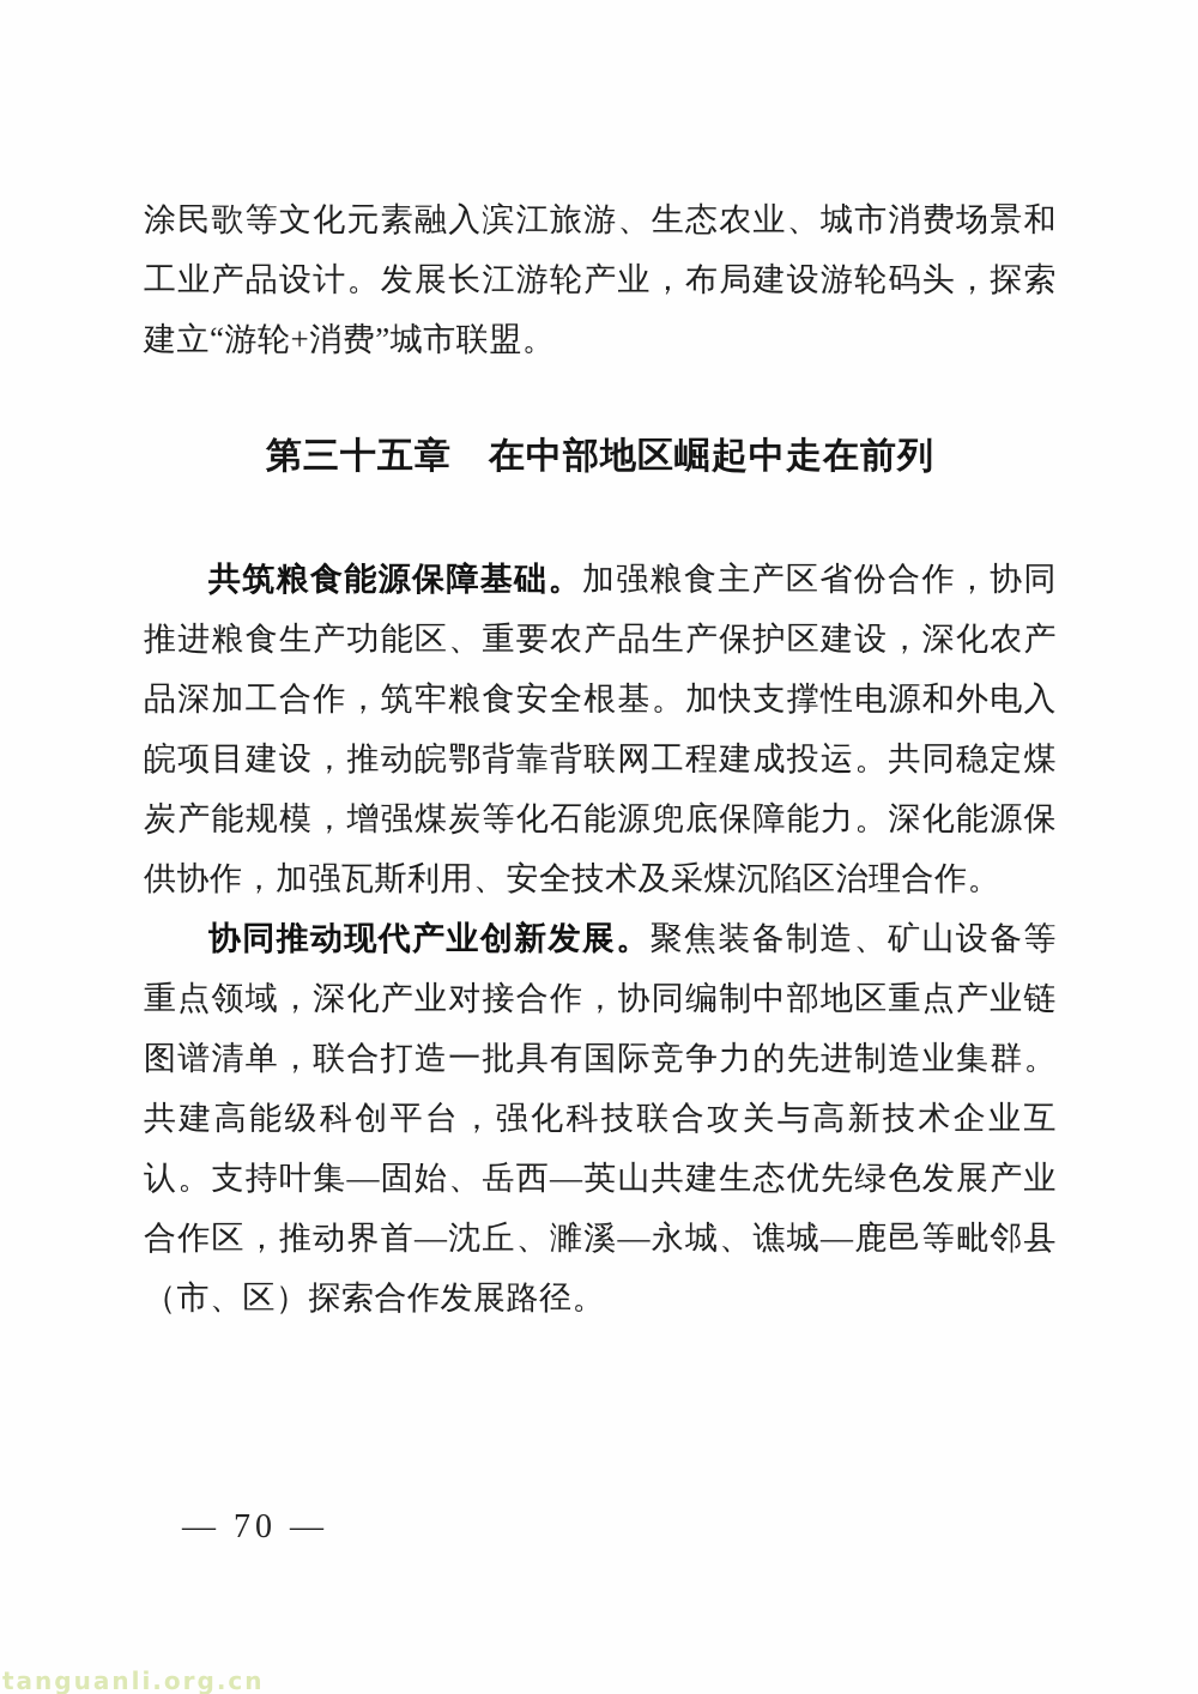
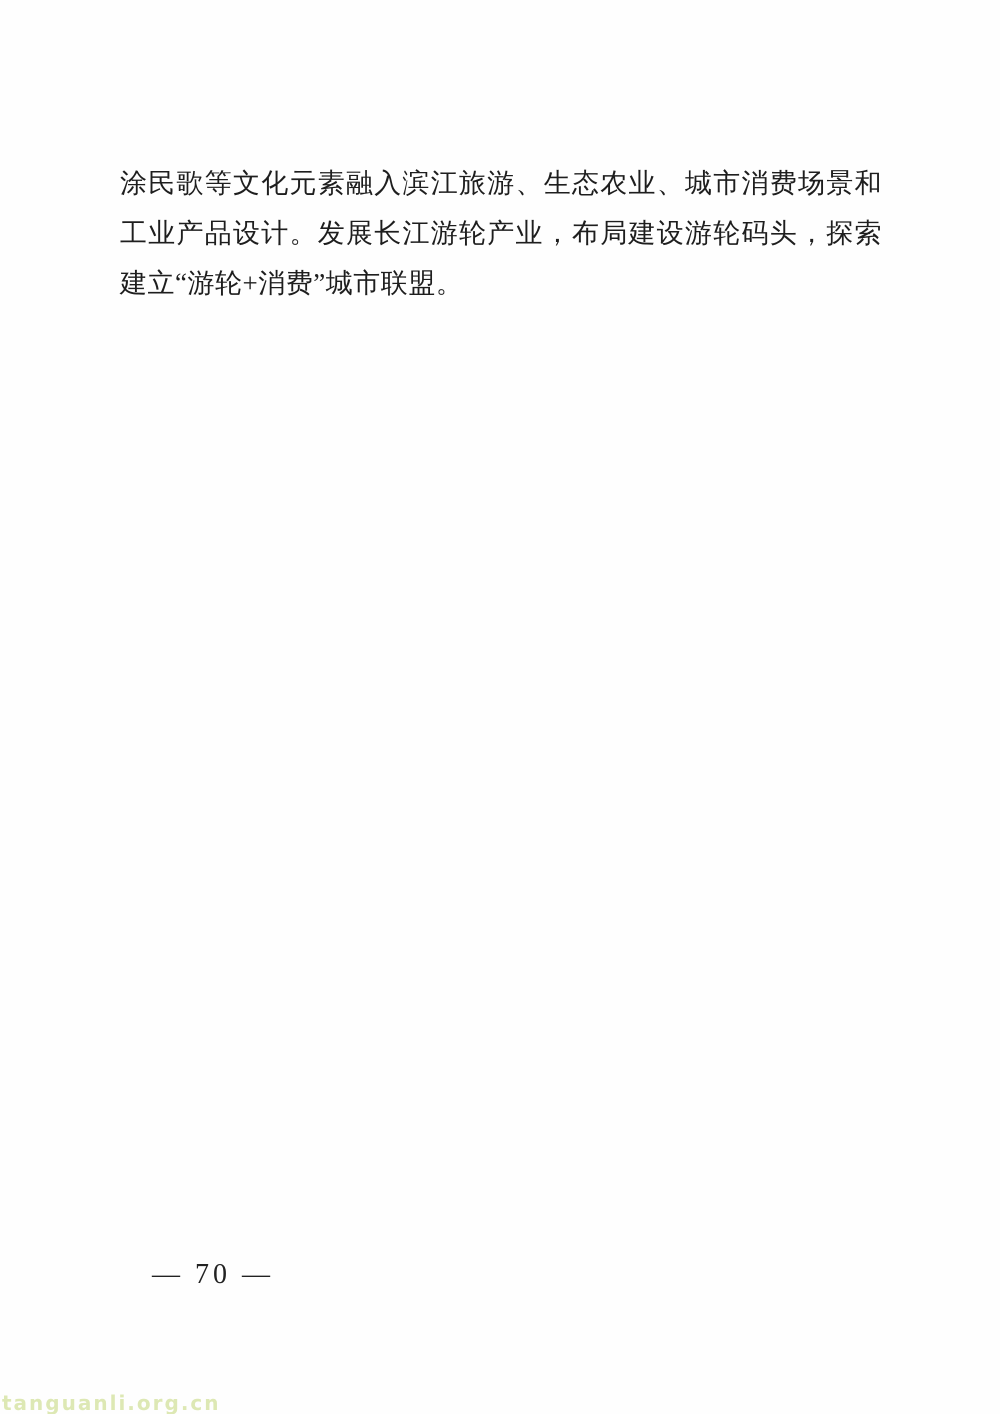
  涂民歌等文化元素融入滨江旅游、生态农业、城市消费场景和工业产品设计。发展长江游轮产业，布局建设游轮码头，探索建立“游轮+消费”城市联盟。
- 第三十五章 在中部地区崛起中走在前列
- 共筑粮食能源保障基础。加强粮食主产区省份合作，协同推进粮食生产功能区、重要农产品生产保护区建设，深化农产品深加工合作，筑牢粮食安全根基。加快支撑性电源和外电入皖项目建设，推动皖鄂背靠背联网工程建成投运。共同稳定煤炭产能规模，增强煤炭等化石能源兜底保障能力。深化能源保供协作，加强瓦斯利用、安全技术及采煤沉陷区治理合作。
- 协同推动现代产业创新发展。聚焦装备制造、矿山设备等重点领域，深化产业对接合作，协同编制中部地区重点产业链图谱清单，联合打造一批具有国际竞争力的先进制造业集群。共建高能级科创平台，强化科技联合攻关与高新技术企业互认。支持叶集—固始、岳西—英山共建生态优先绿色发展产业合作区，推动界首—沈丘、濉溪—永城、谯城—鹿邑等毗邻县（市、区）探索合作发展路径。
  — 70 —
  tanguanli.org.cn
